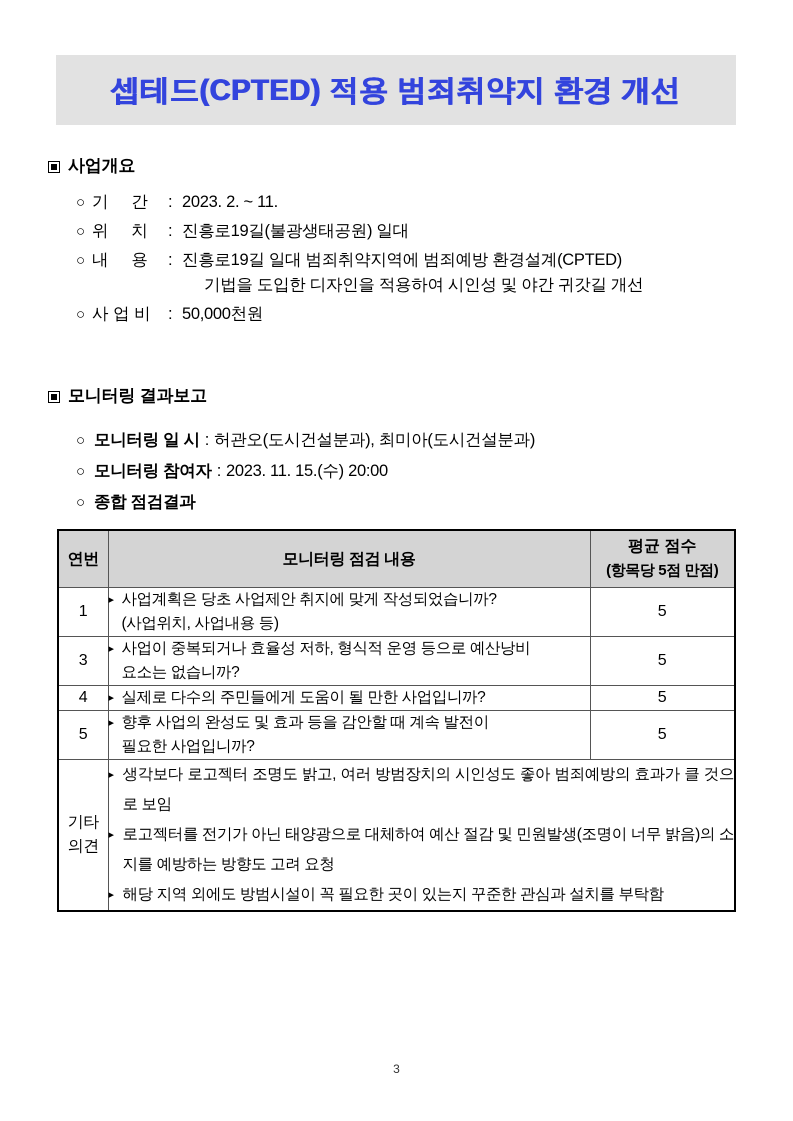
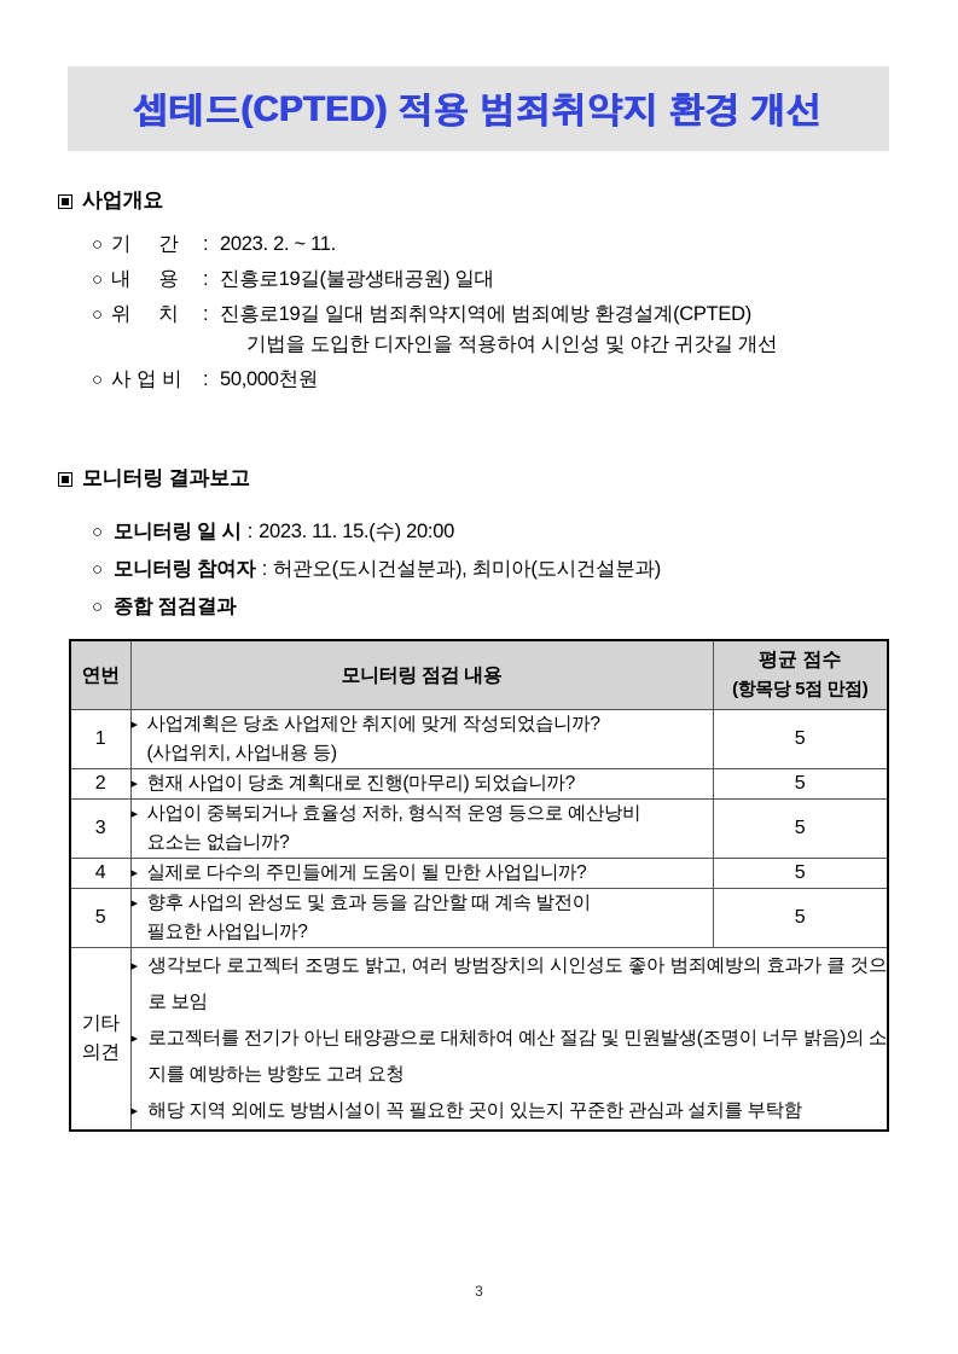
  셉테드(CPTED) 적용 범죄취약지 환경 개선
  사업개요
  ○
  기 간
  :
  2023. 2. ~ 11.
  ○
- 위 치
+ 내 용
  :
  진흥로19길(불광생태공원) 일대
  ○
- 내 용
+ 위 치
  :
  진흥로19길 일대 범죄취약지역에 범죄예방 환경설계(CPTED)
  기법을 도입한 디자인을 적용하여 시인성 및 야간 귀갓길 개선
  ○
  사 업 비
  :
  50,000천원
  모니터링 결과보고
  ○
  모니터링 일 시
  :
- 허관오(도시건설분과), 최미아(도시건설분과)
+ 2023. 11. 15.(수) 20:00
  ○
  모니터링 참여자
  :
- 2023. 11. 15.(수) 20:00
+ 허관오(도시건설분과), 최미아(도시건설분과)
  ○
  종합 점검결과
  연번	모니터링 점검 내용	평균 점수 (항목당 5점 만점)
  1	▸ 사업계획은 당초 사업제안 취지에 맞게 작성되었습니까? (사업위치, 사업내용 등)	5
+ 2	▸ 현재 사업이 당초 계획대로 진행(마무리) 되었습니까?	5
  3	▸ 사업이 중복되거나 효율성 저하, 형식적 운영 등으로 예산낭비 요소는 없습니까?	5
  4	▸ 실제로 다수의 주민들에게 도움이 될 만한 사업입니까?	5
  5	▸ 향후 사업의 완성도 및 효과 등을 감안할 때 계속 발전이 필요한 사업입니까?	5
  기타 의견	▸ 생각보다 로고젝터 조명도 밝고, 여러 방범장치의 시인성도 좋아 범죄예방의 효과가 클 것으로 보임 ▸ 로고젝터를 전기가 아닌 태양광으로 대체하여 예산 절감 및 민원발생(조명이 너무 밝음)의 소지를 예방하는 방향도 고려 요청 ▸ 해당 지역 외에도 방범시설이 꼭 필요한 곳이 있는지 꾸준한 관심과 설치를 부탁함
  3
